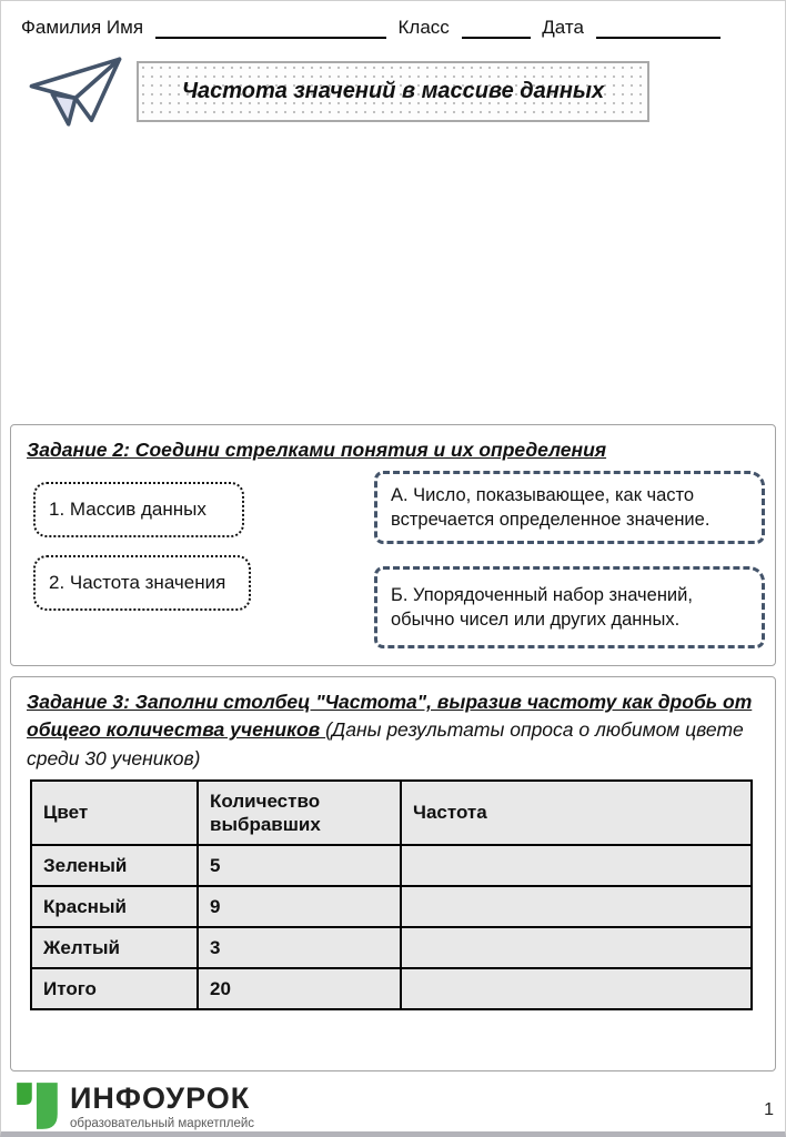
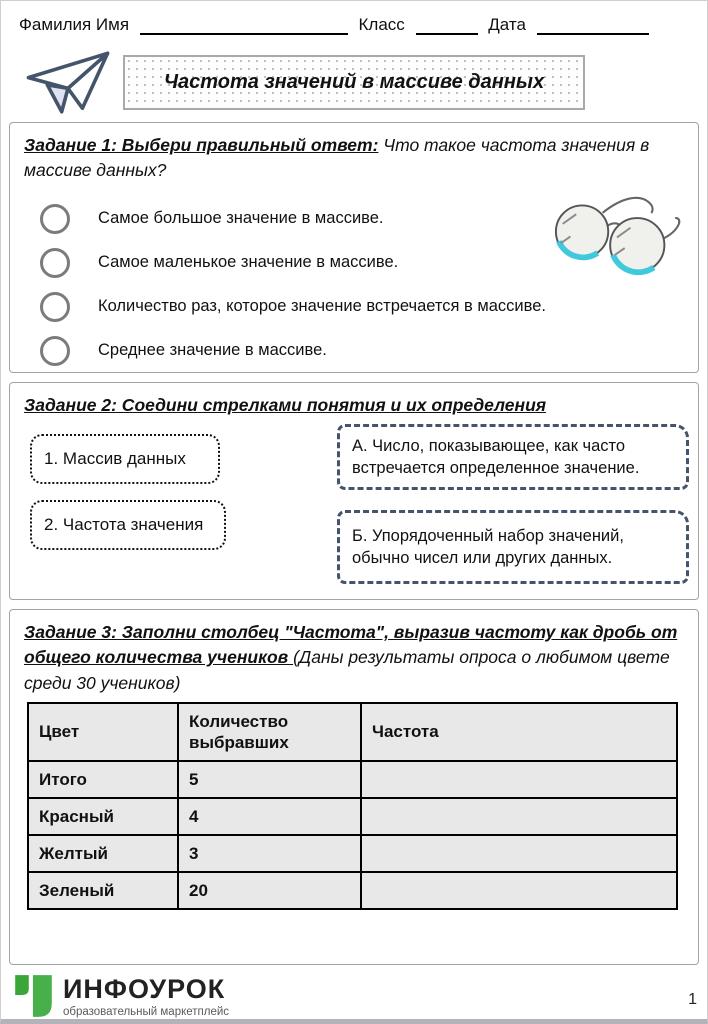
  Фамилия Имя Класс Дата
  Частота значений в массиве данных
+ Задание 1: Выбери правильный ответ: Что такое частота значения в массиве данных?
+ Самое большое значение в массиве.
+ Самое маленькое значение в массиве.
+ Количество раз, которое значение встречается в массиве.
+ Среднее значение в массиве.
  Задание 2: Соедини стрелками понятия и их определения
  1. Массив данных
  2. Частота значения
  А. Число, показывающее, как часто встречается определенное значение.
  Б. Упорядоченный набор значений, обычно чисел или других данных.
  Задание 3: Заполни столбец "Частота", выразив частоту как дробь от общего количества учеников (Даны результаты опроса о любимом цвете среди 30 учеников)
  Цвет	Количество выбравших	Частота
- Зеленый	5
+ Итого	5
- Красный	9
+ Красный	4
  Желтый	3
- Итого	20
+ Зеленый	20
  ИНФОУРОК
  образовательный маркетплейс
  1
